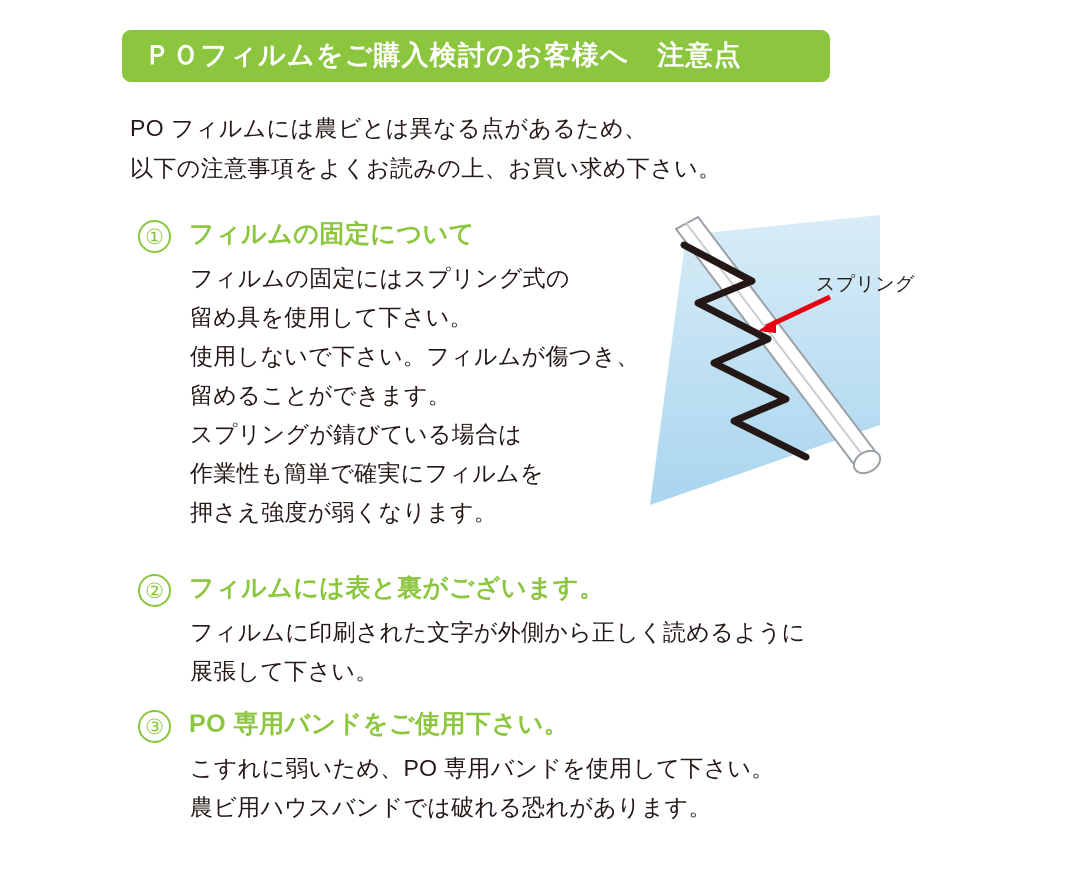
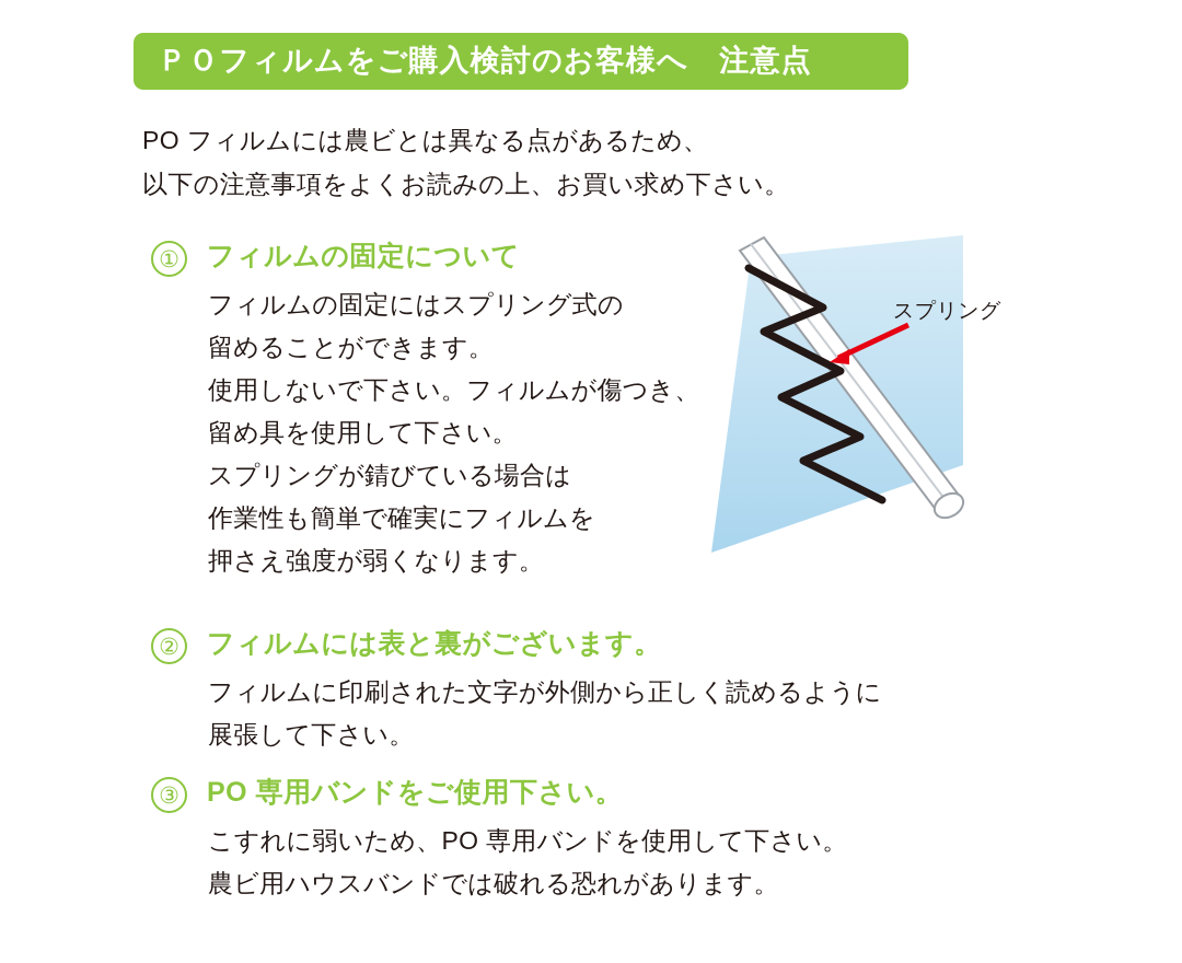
  ＰＯフィルムをご購入検討のお客様へ 注意点
  PO フィルムには農ビとは異なる点があるため、
  以下の注意事項をよくお読みの上、お買い求め下さい。
  ①
  フィルムの固定について
  フィルムの固定にはスプリング式の
- 留め具を使用して下さい。
+ 留めることができます。
  使用しないで下さい。フィルムが傷つき、
- 留めることができます。
+ 留め具を使用して下さい。
  スプリングが錆びている場合は
  作業性も簡単で確実にフィルムを
  押さえ強度が弱くなります。
  スプリング
  ②
  フィルムには表と裏がございます。
  フィルムに印刷された文字が外側から正しく読めるように
  展張して下さい。
  ③
  PO 専用バンドをご使用下さい。
  こすれに弱いため、PO 専用バンドを使用して下さい。
  農ビ用ハウスバンドでは破れる恐れがあります。
